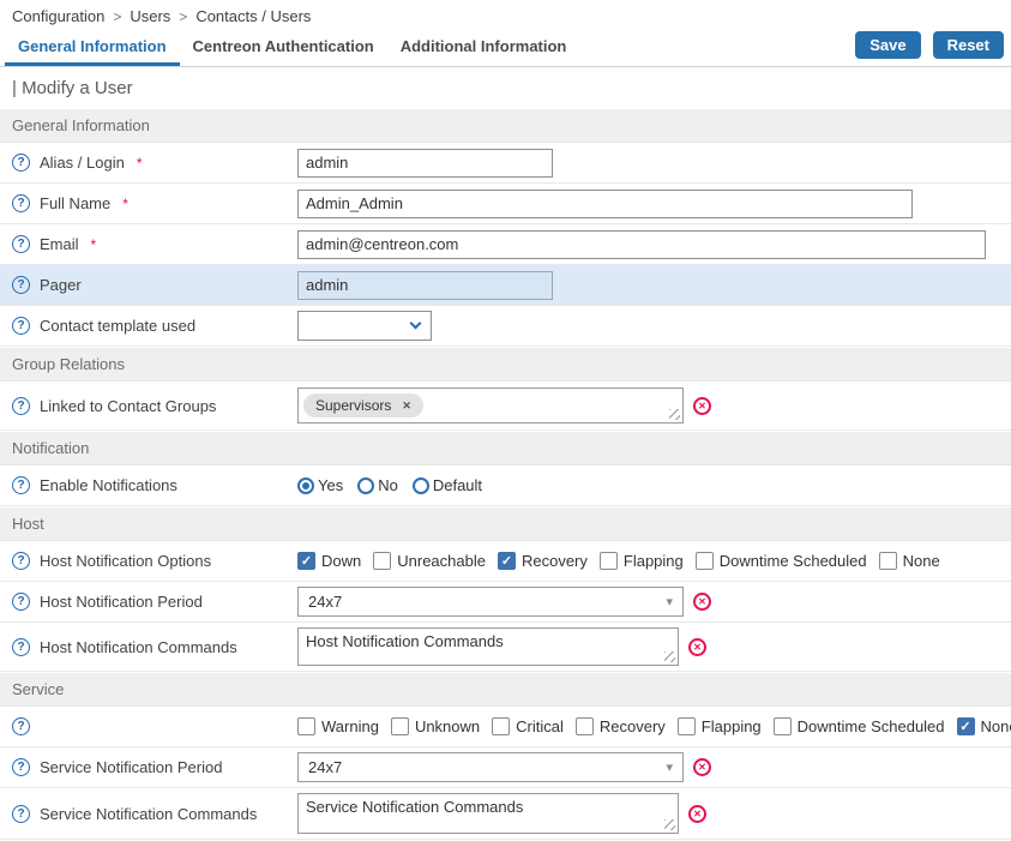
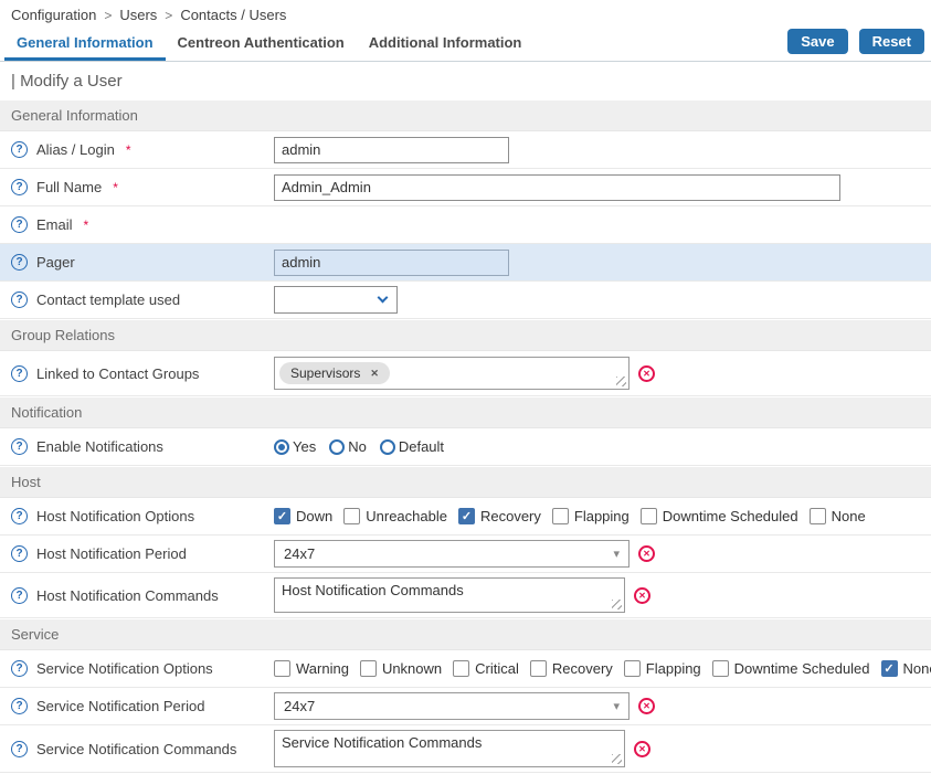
  Configuration
  >
  Users
  >
  Contacts / Users
  General Information
  Centreon Authentication
  Additional Information
  Save
  Reset
  | Modify a User
  General Information
  ?
  Alias / Login
  *
  admin
  ?
  Full Name
  *
  Admin_Admin
  ?
  Email
  *
- admin@centreon.com
  ?
  Pager
  admin
  ?
  Contact template used
  Group Relations
  ?
  Linked to Contact Groups
  Supervisors
  ✕
  ✕
  Notification
  ?
  Enable Notifications
  Yes
  No
  Default
  Host
  ?
  Host Notification Options
  Down
  Unreachable
  Recovery
  Flapping
  Downtime Scheduled
  None
  ?
  Host Notification Period
  24x7
  ▾
  ✕
  ?
  Host Notification Commands
  Host Notification Commands
  ✕
  Service
  ?
+ Service Notification Options
  Warning
  Unknown
  Critical
  Recovery
  Flapping
  Downtime Scheduled
  Non
  ?
  Service Notification Period
  24x7
  ▾
  ✕
  ?
  Service Notification Commands
  Service Notification Commands
  ✕
